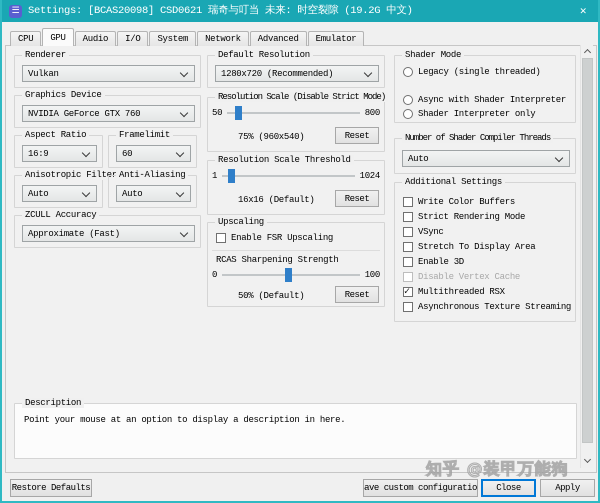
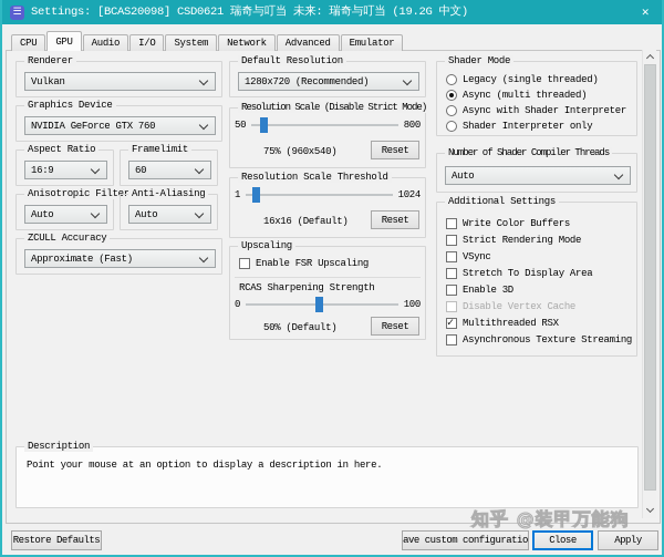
  ☰
- Settings: [BCAS20098] CSD0621 瑞奇与叮当 未来: 时空裂隙 (19.2G 中文)
+ Settings: [BCAS20098] CSD0621 瑞奇与叮当 未来: 瑞奇与叮当 (19.2G 中文)
  ✕
  CPU
  GPU
  Audio
  I/O
  System
  Network
  Advanced
  Emulator
  Renderer
  Vulkan
  Graphics Device
  NVIDIA GeForce GTX 760
  Aspect Ratio
  16:9
  Framelimit
  60
  Anisotropic Filter
  Auto
  Anti-Aliasing
  Auto
  ZCULL Accuracy
  Approximate (Fast)
  Default Resolution
  1280x720 (Recommended)
  Resolution Scale (Disable Strict Mode)
  50
  800
  75% (960x540)
  Reset
  Resolution Scale Threshold
  1
  1024
  16x16 (Default)
  Reset
  Upscaling
  Enable FSR Upscaling
  RCAS Sharpening Strength
  0
  100
  50% (Default)
  Reset
  Shader Mode
  Legacy (single threaded)
+ Async (multi threaded)
  Async with Shader Interpreter
  Shader Interpreter only
  Number of Shader Compiler Threads
  Auto
  Additional Settings
  Write Color Buffers
  Strict Rendering Mode
  VSync
  Stretch To Display Area
  Enable 3D
  Disable Vertex Cache
  Multithreaded RSX
  Asynchronous Texture Streaming
  Description
  Point your mouse at an option to display a description in here.
  Restore Defaults
  ave custom configuratio
  Close
  Apply
  知乎 @装甲万能狗
